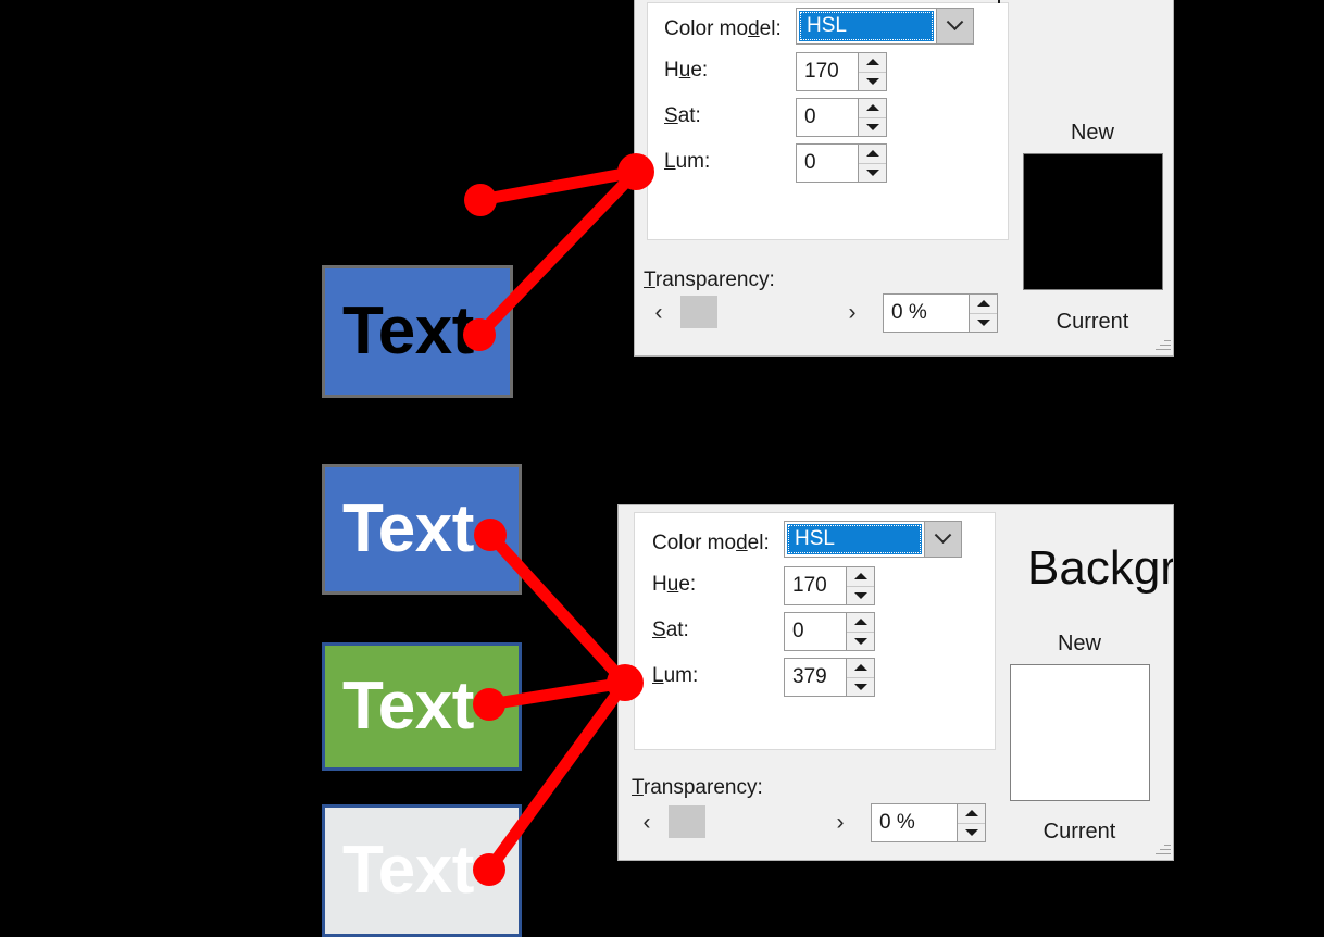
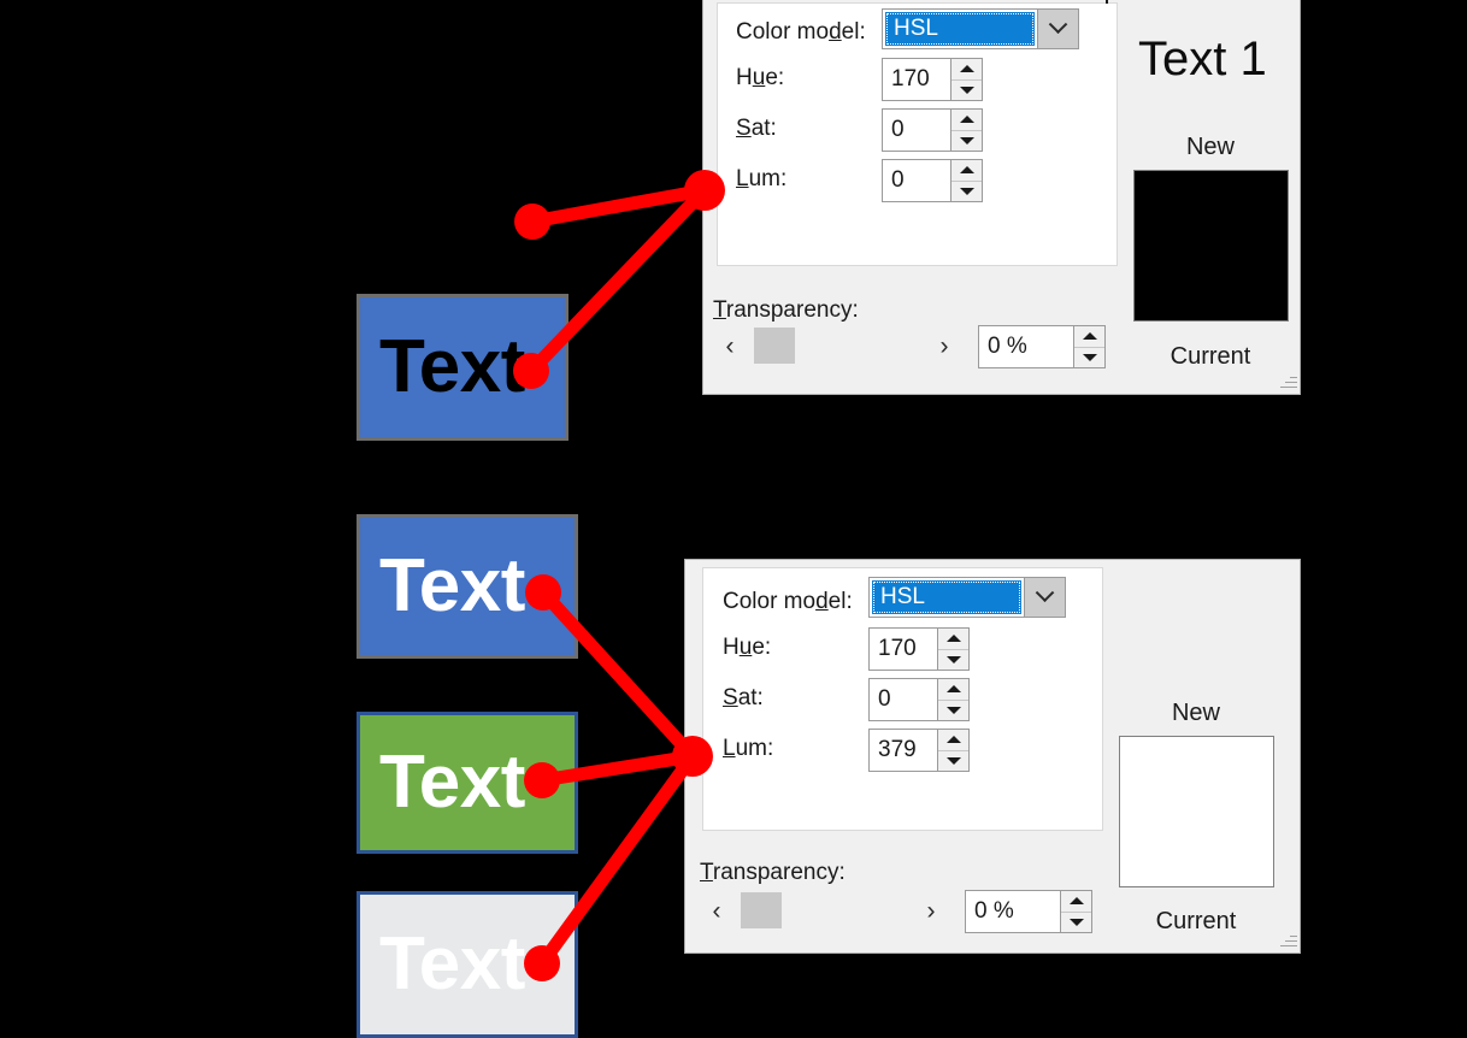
  Text
  Text
  Text
  Text
  Color model:
  HSL
  Hue:
  170
  Sat:
  0
  Lum:
  0
  Transparency:
  ‹
  ›
  0 %
+ Text 1
  New
  Current
  Color model:
  HSL
  Hue:
  170
  Sat:
  0
  Lum:
  379
  Transparency:
  ‹
  ›
  0 %
- Backgr
  New
  Current
